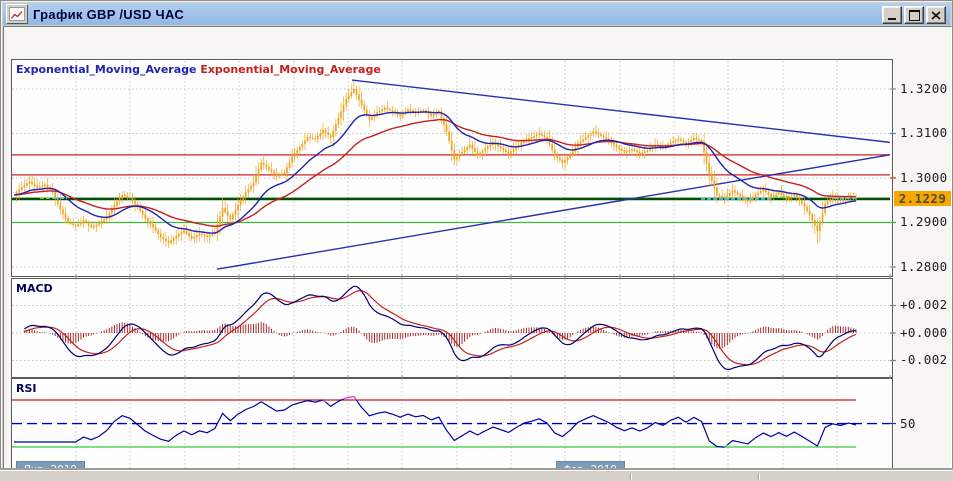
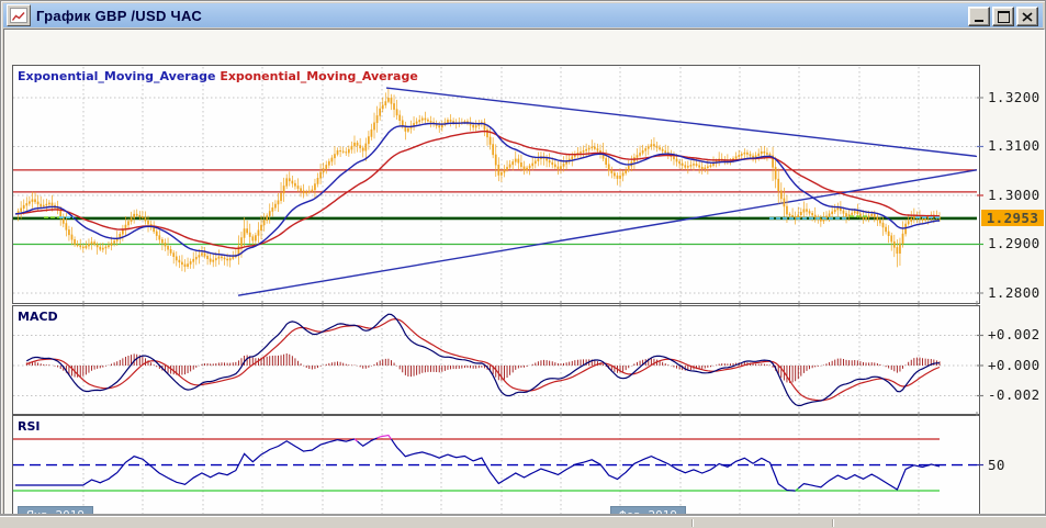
  График GBP /USD ЧАС
  Exponential_Moving_Average Exponential_Moving_Average
  MACD
  RSI
  1.3200
  1.3100
  1.3000
  1.2900
  1.2800
  +0.002
  +0.000
  -0.002
  50
- 2.1229
+ 1.2953
